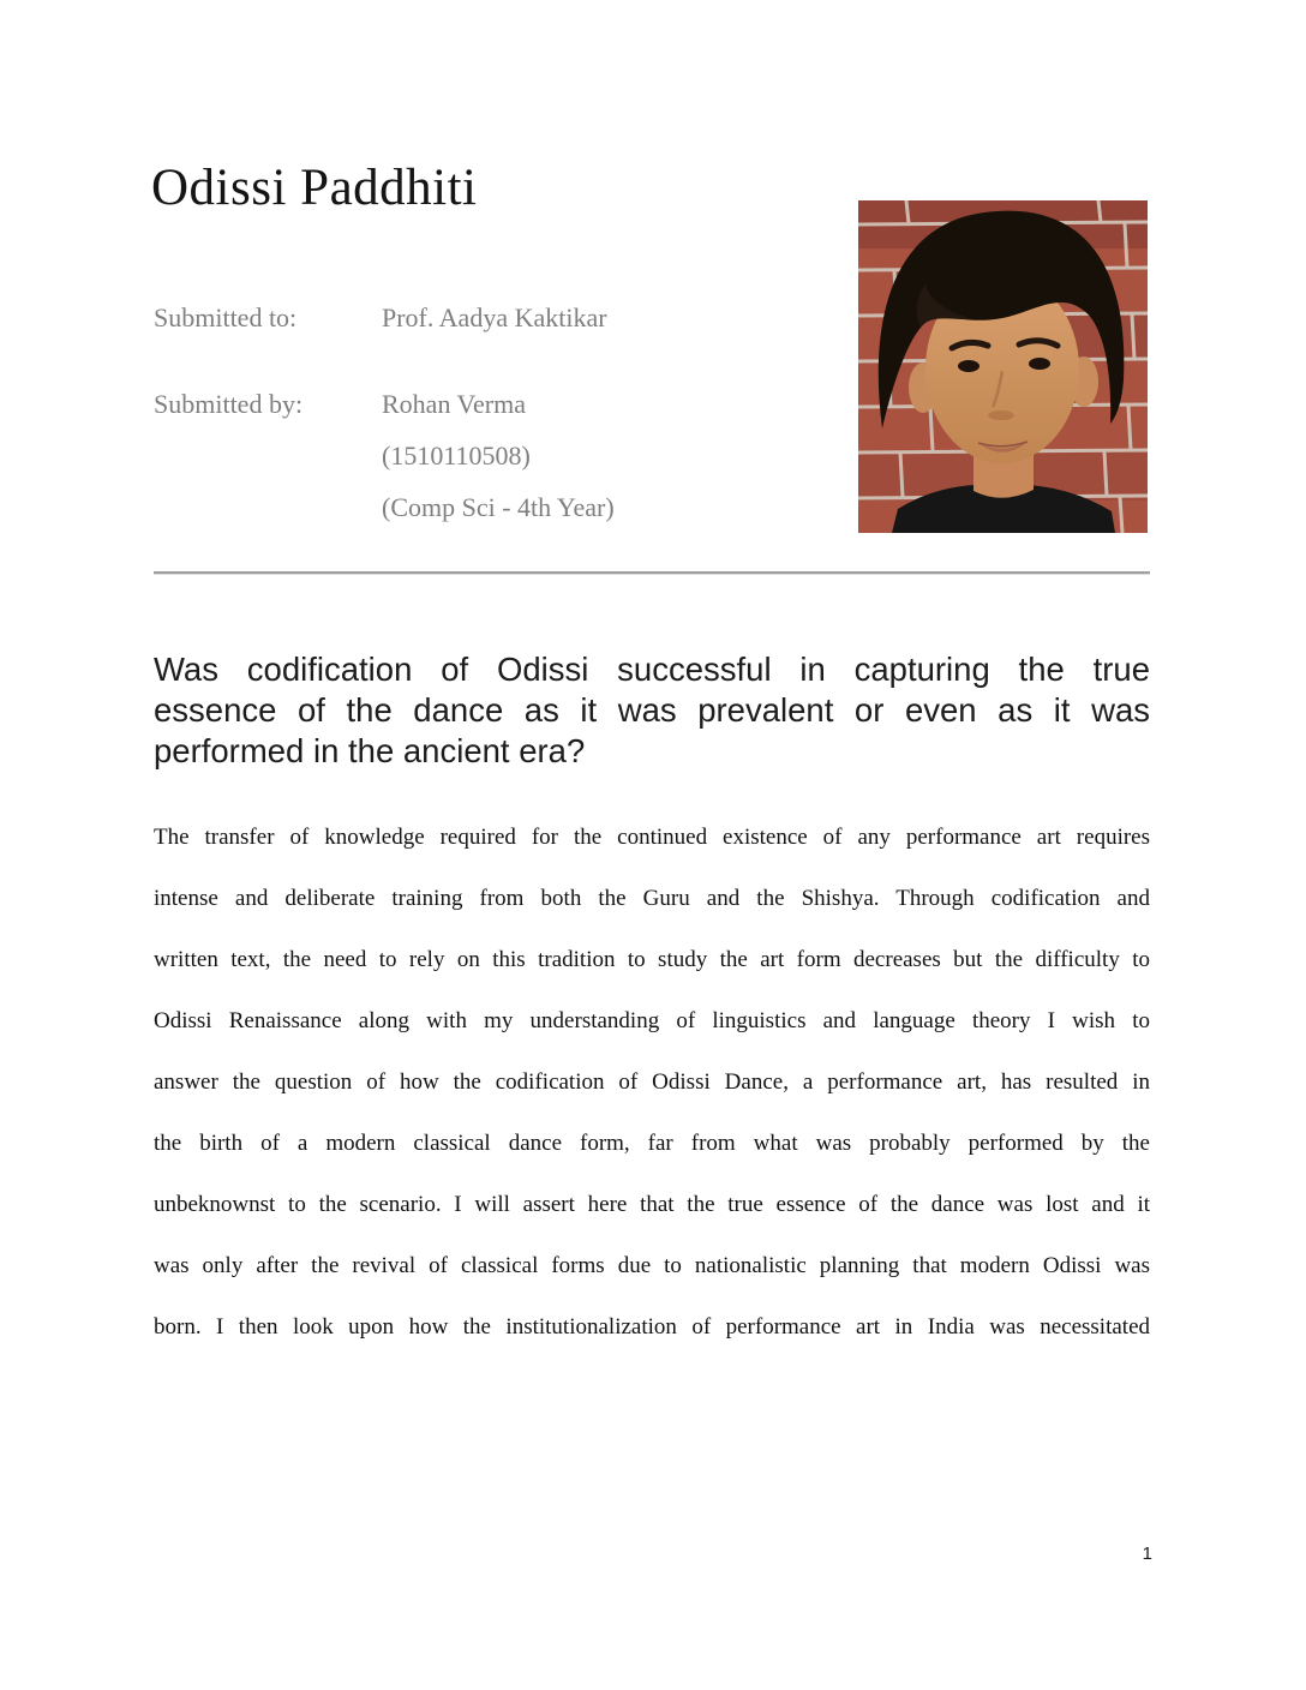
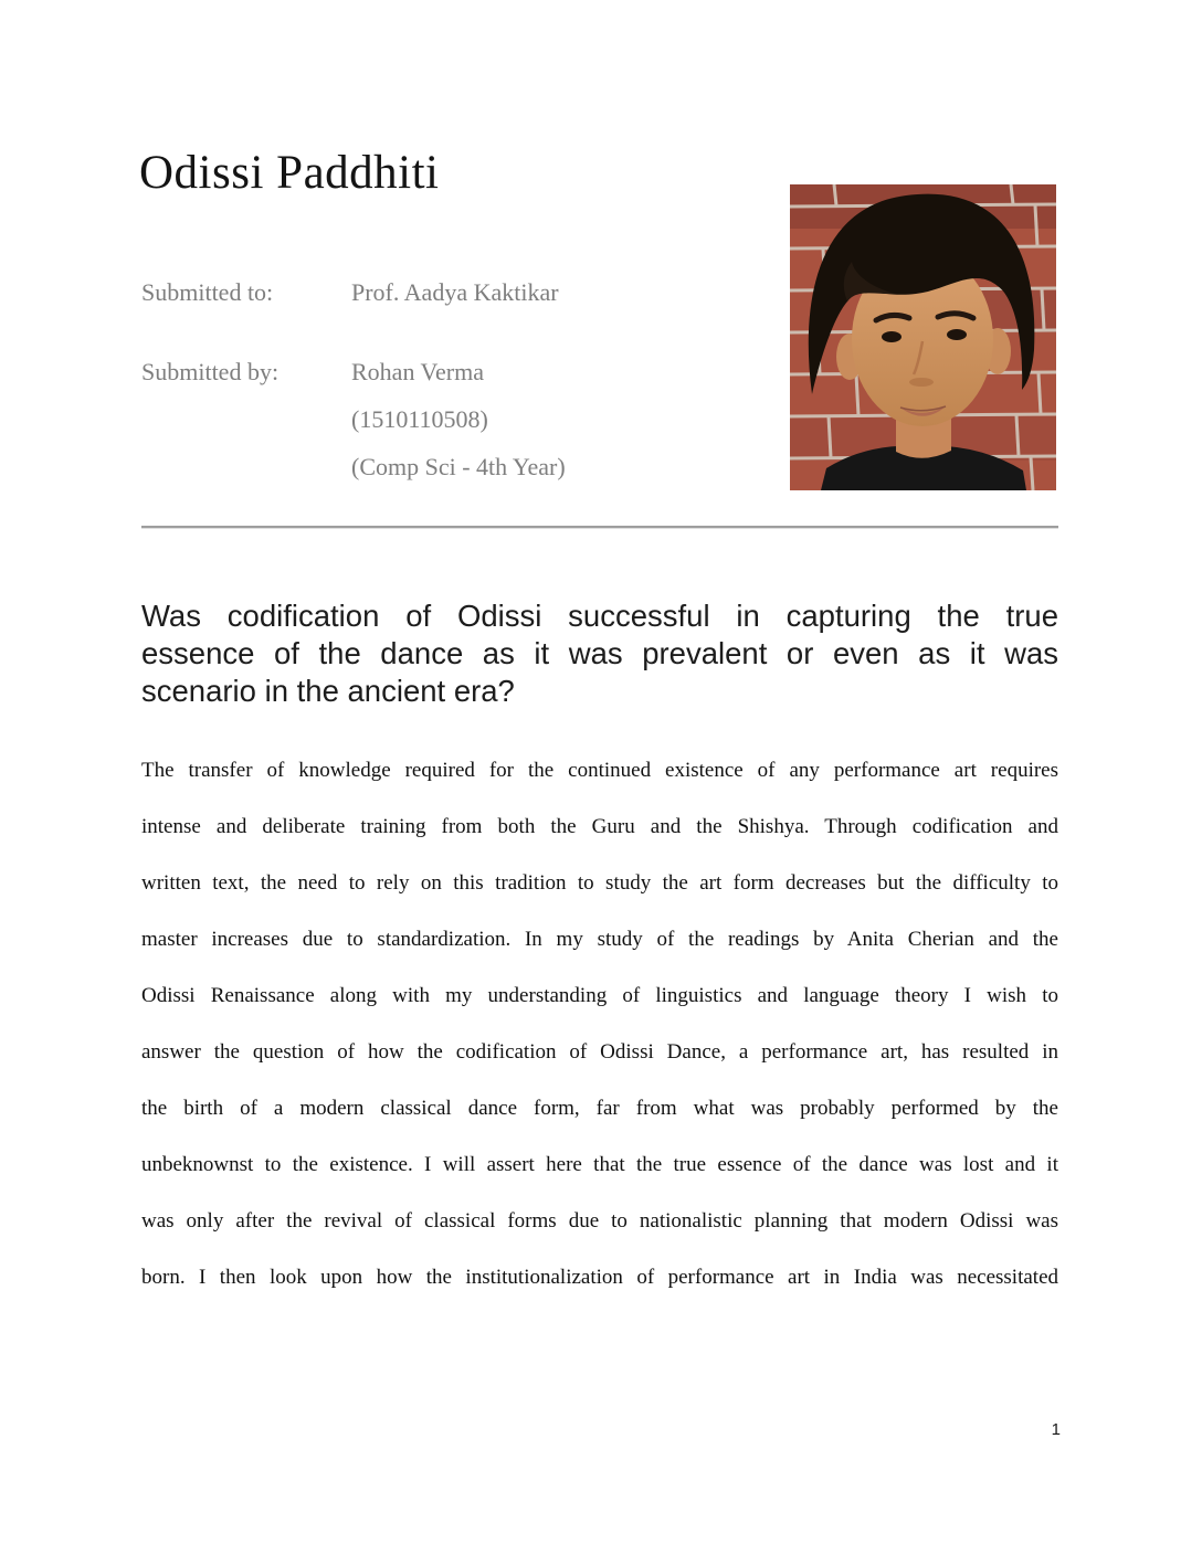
  Odissi Paddhiti
  Submitted to:
  Prof. Aadya Kaktikar
  Submitted by:
  Rohan Verma
  (1510110508)
  (Comp Sci - 4th Year)
  Was codification of Odissi successful in capturing the true
  essence of the dance as it was prevalent or even as it was
- performed in the ancient era?
+ scenario in the ancient era?
  The transfer of knowledge required for the continued existence of any performance art requires
  intense and deliberate training from both the Guru and the Shishya. Through codification and
  written text, the need to rely on this tradition to study the art form decreases but the difficulty to
+ master increases due to standardization. In my study of the readings by Anita Cherian and the
  Odissi Renaissance along with my understanding of linguistics and language theory I wish to
  answer the question of how the codification of Odissi Dance, a performance art, has resulted in
  the birth of a modern classical dance form, far from what was probably performed by the
- unbeknownst to the scenario. I will assert here that the true essence of the dance was lost and it
+ unbeknownst to the existence. I will assert here that the true essence of the dance was lost and it
  was only after the revival of classical forms due to nationalistic planning that modern Odissi was
  born. I then look upon how the institutionalization of performance art in India was necessitated
  1
